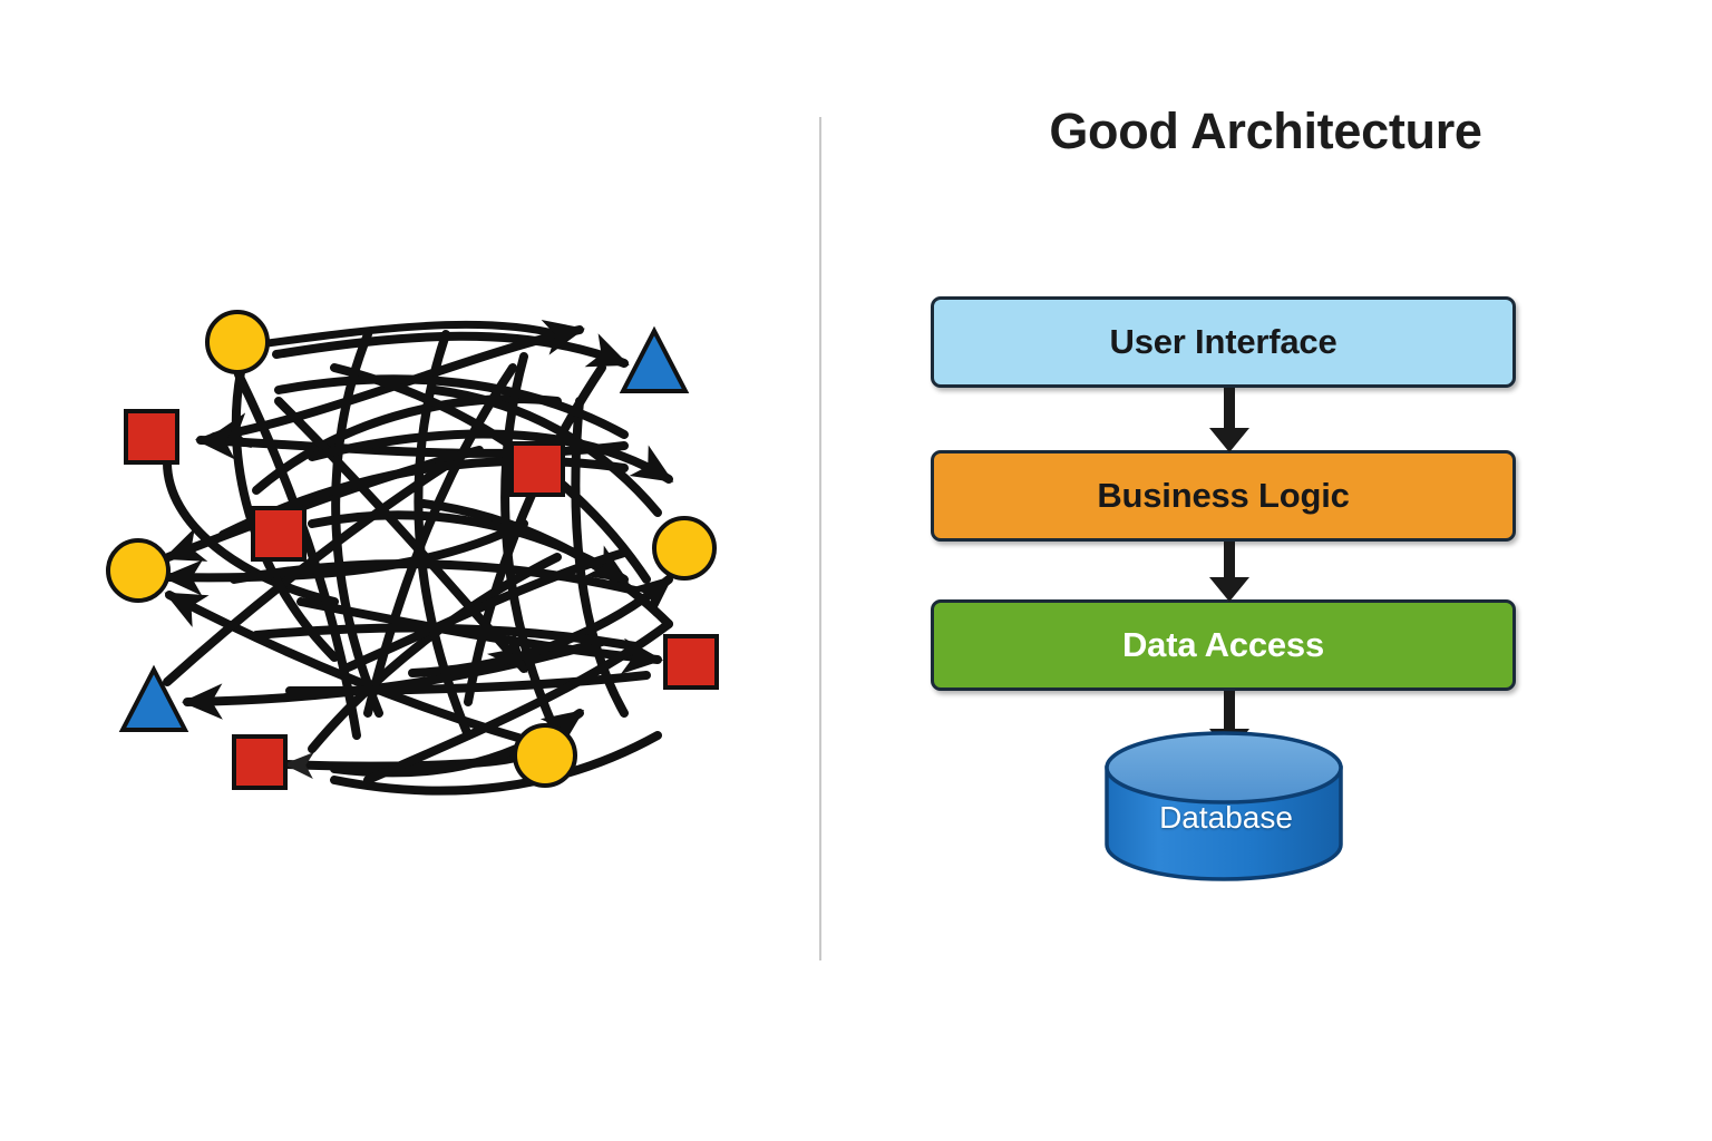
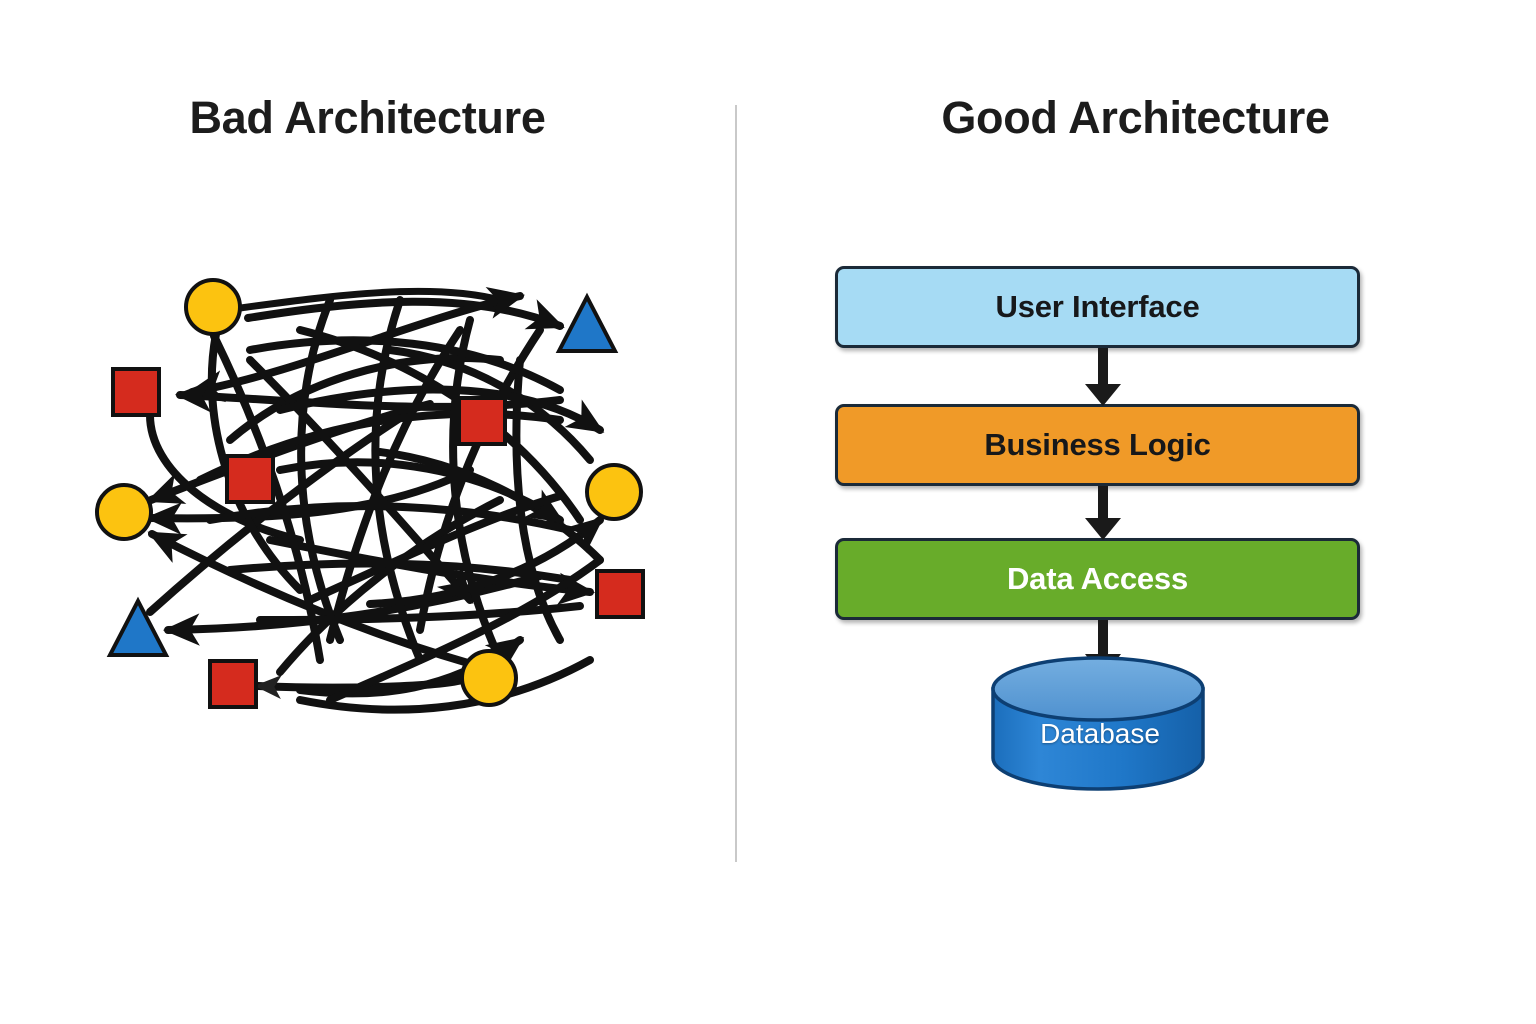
+ Bad Architecture
  Good Architecture
  User Interface
  Business Logic
  Data Access
  Database
